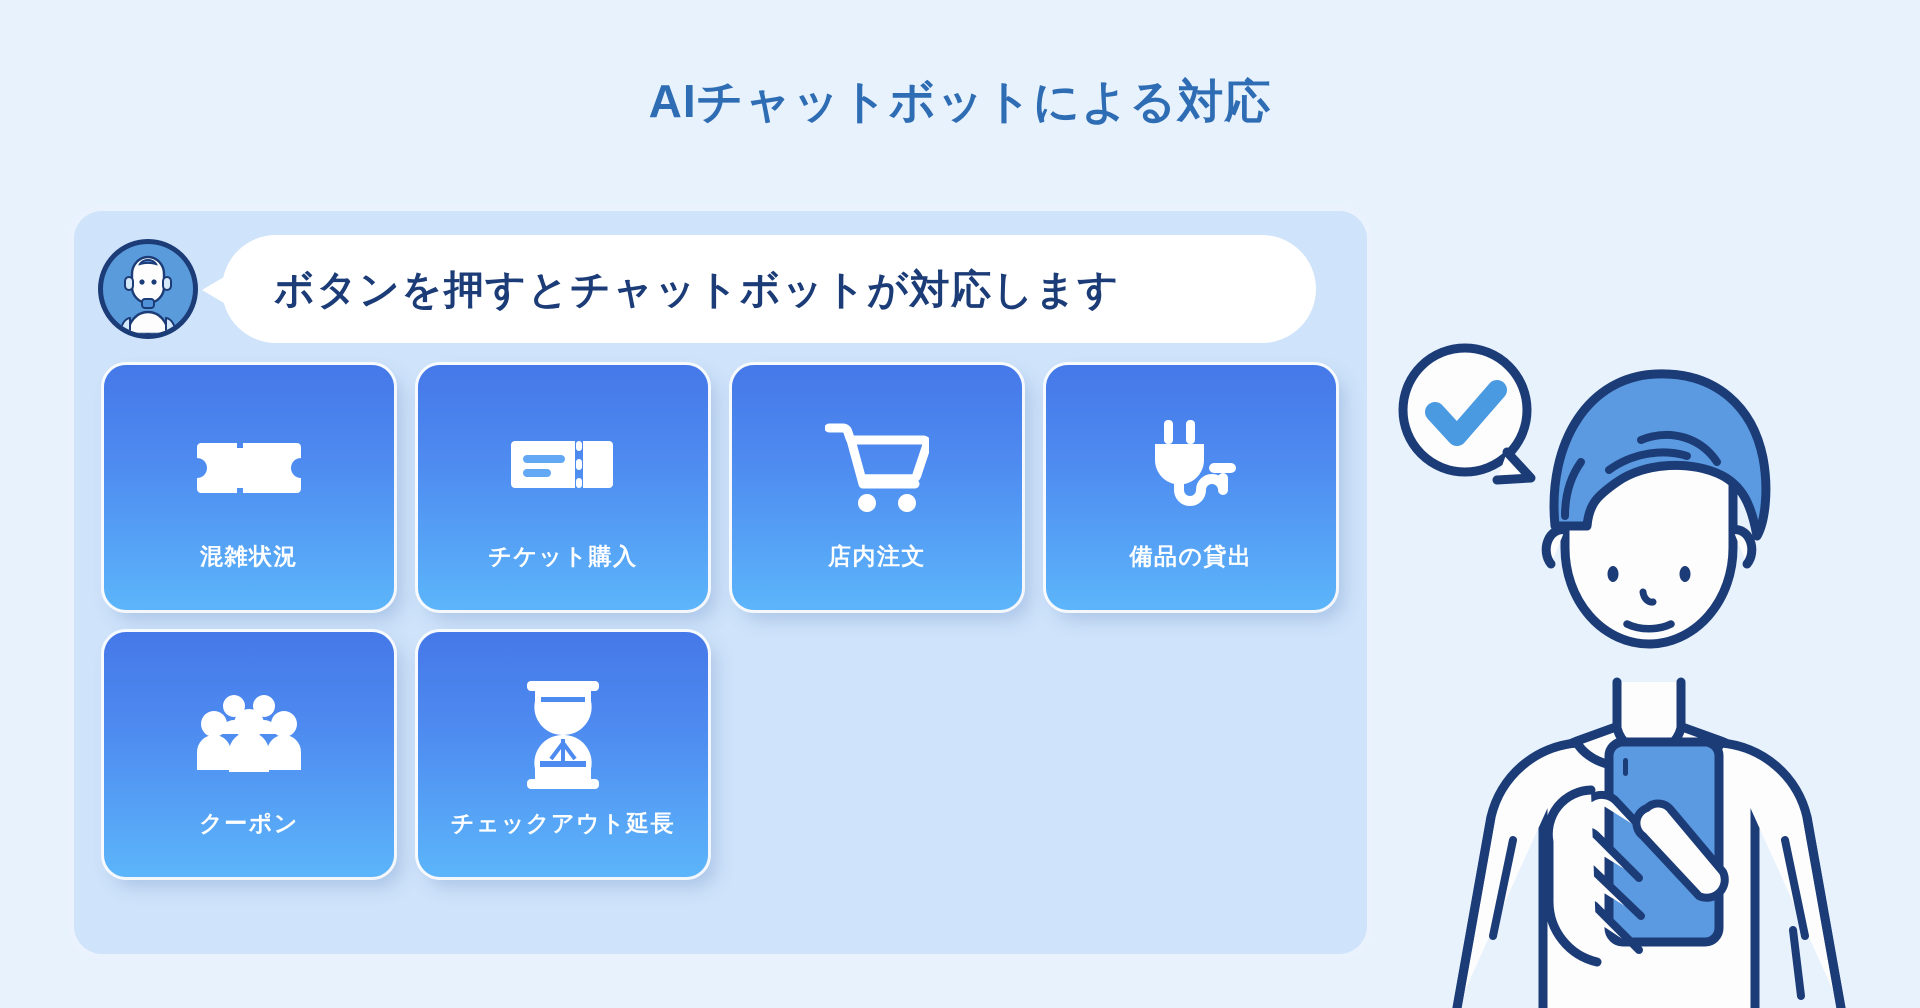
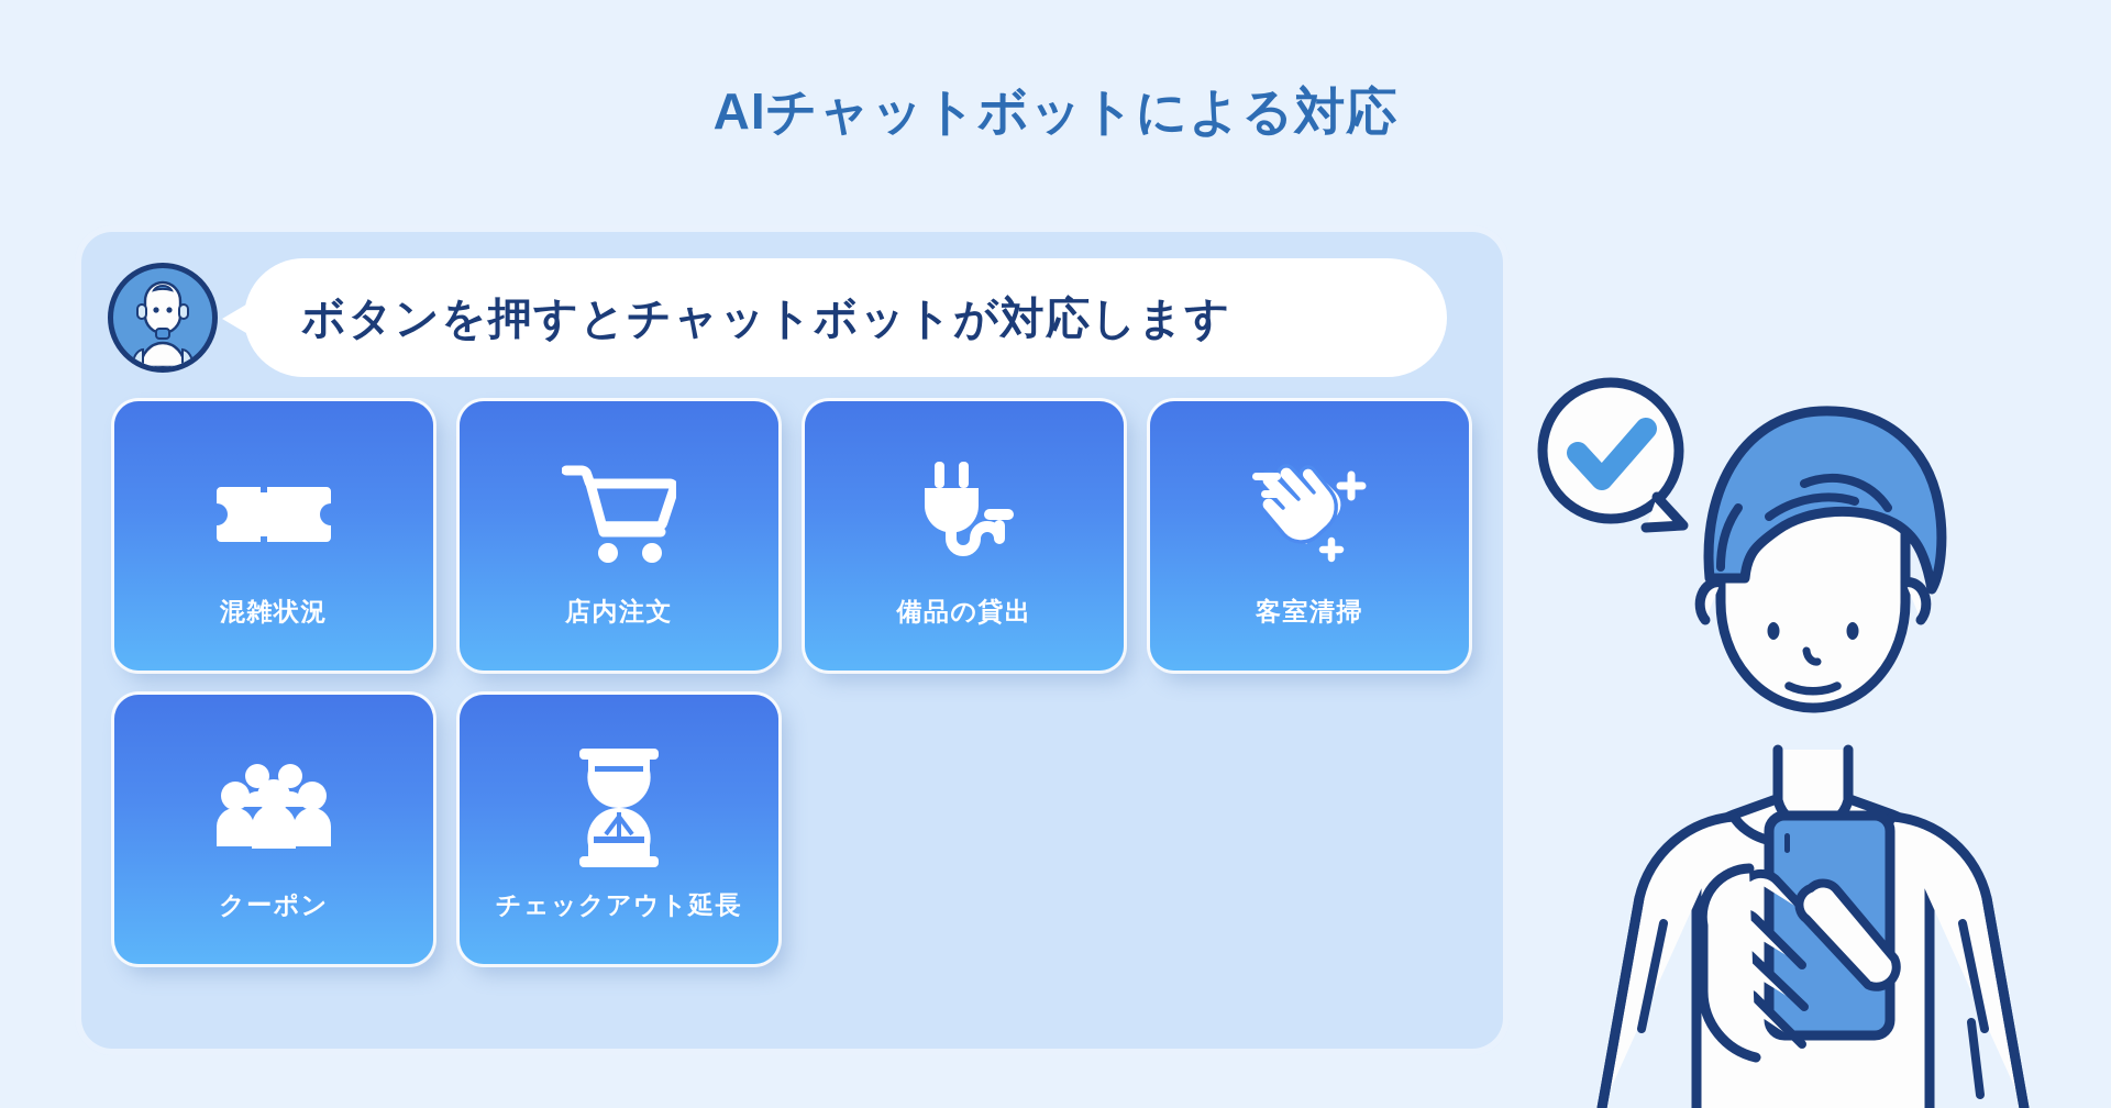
  AIチャットボットによる対応
  ボタンを押すとチャットボットが対応します
  混雑状況
- チケット購入
  店内注文
  備品の貸出
+ 客室清掃
  クーポン
  チェックアウト延長
